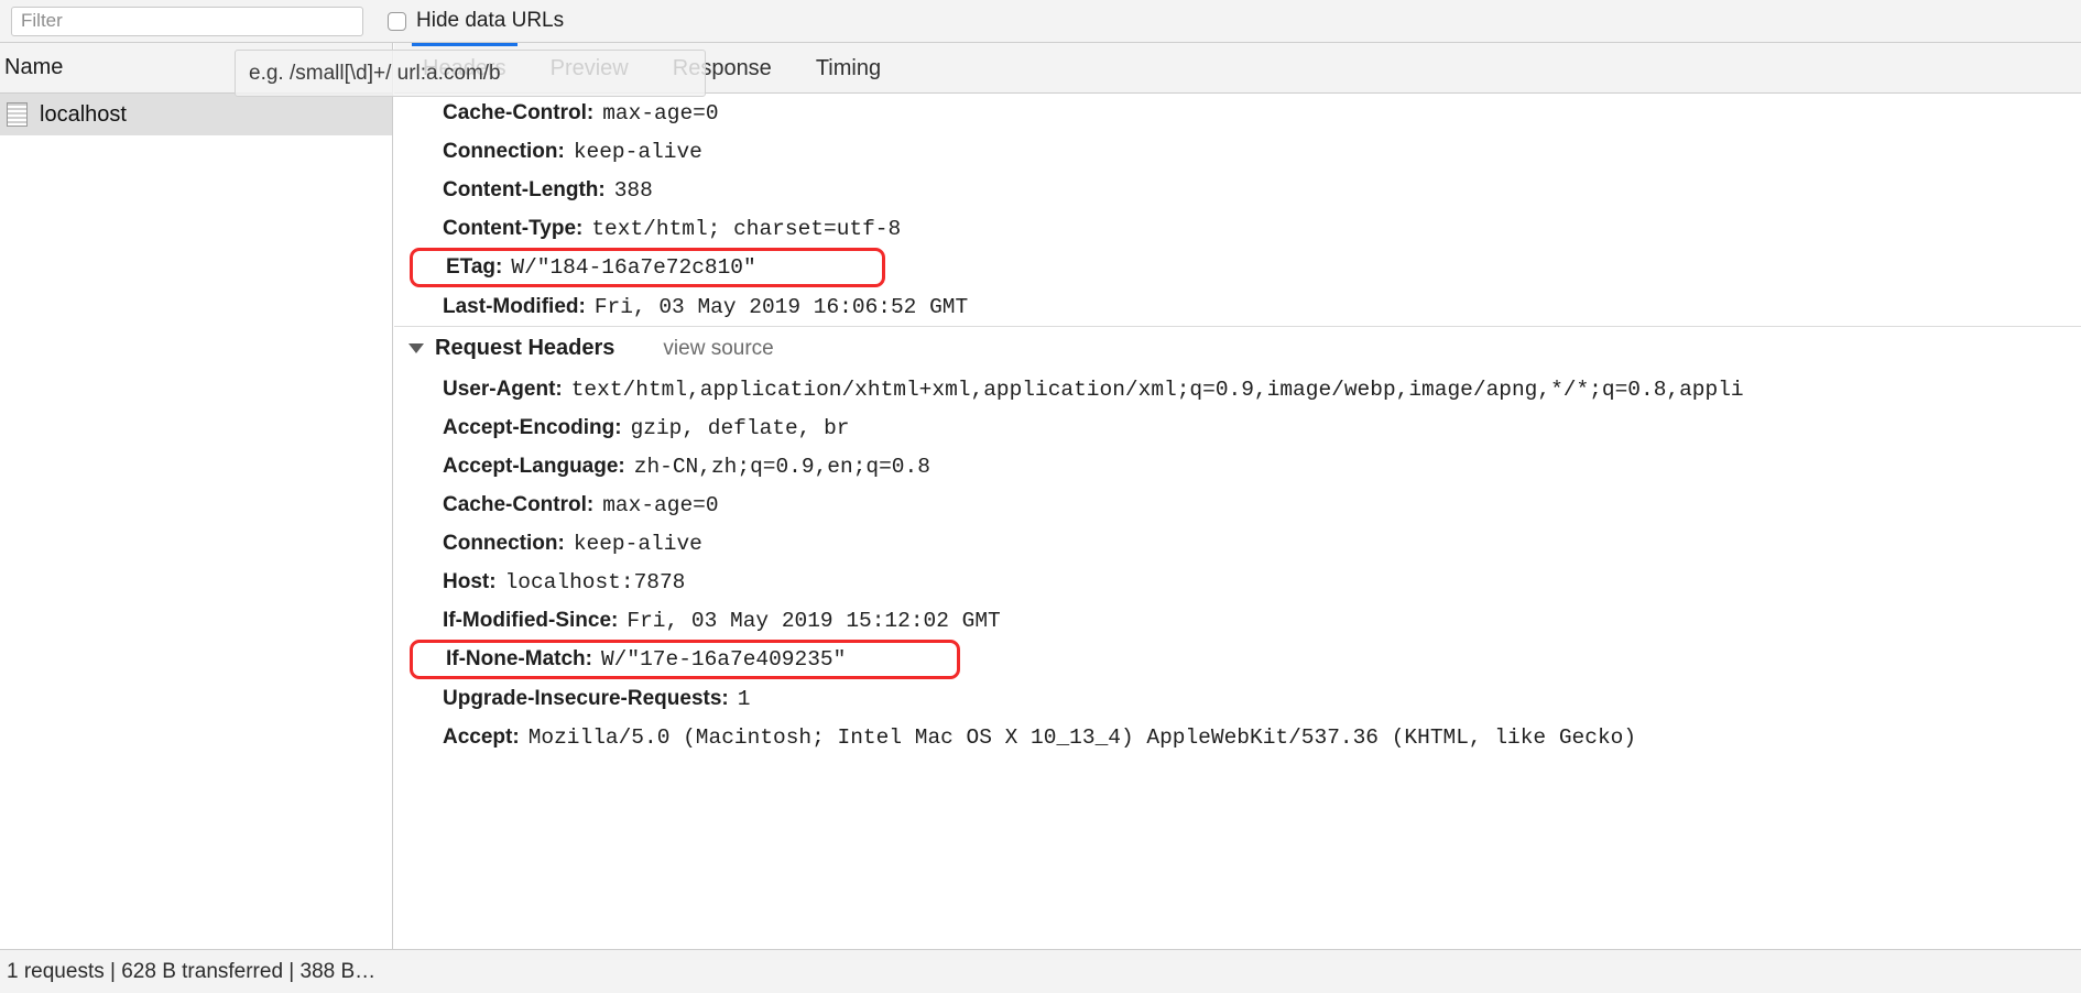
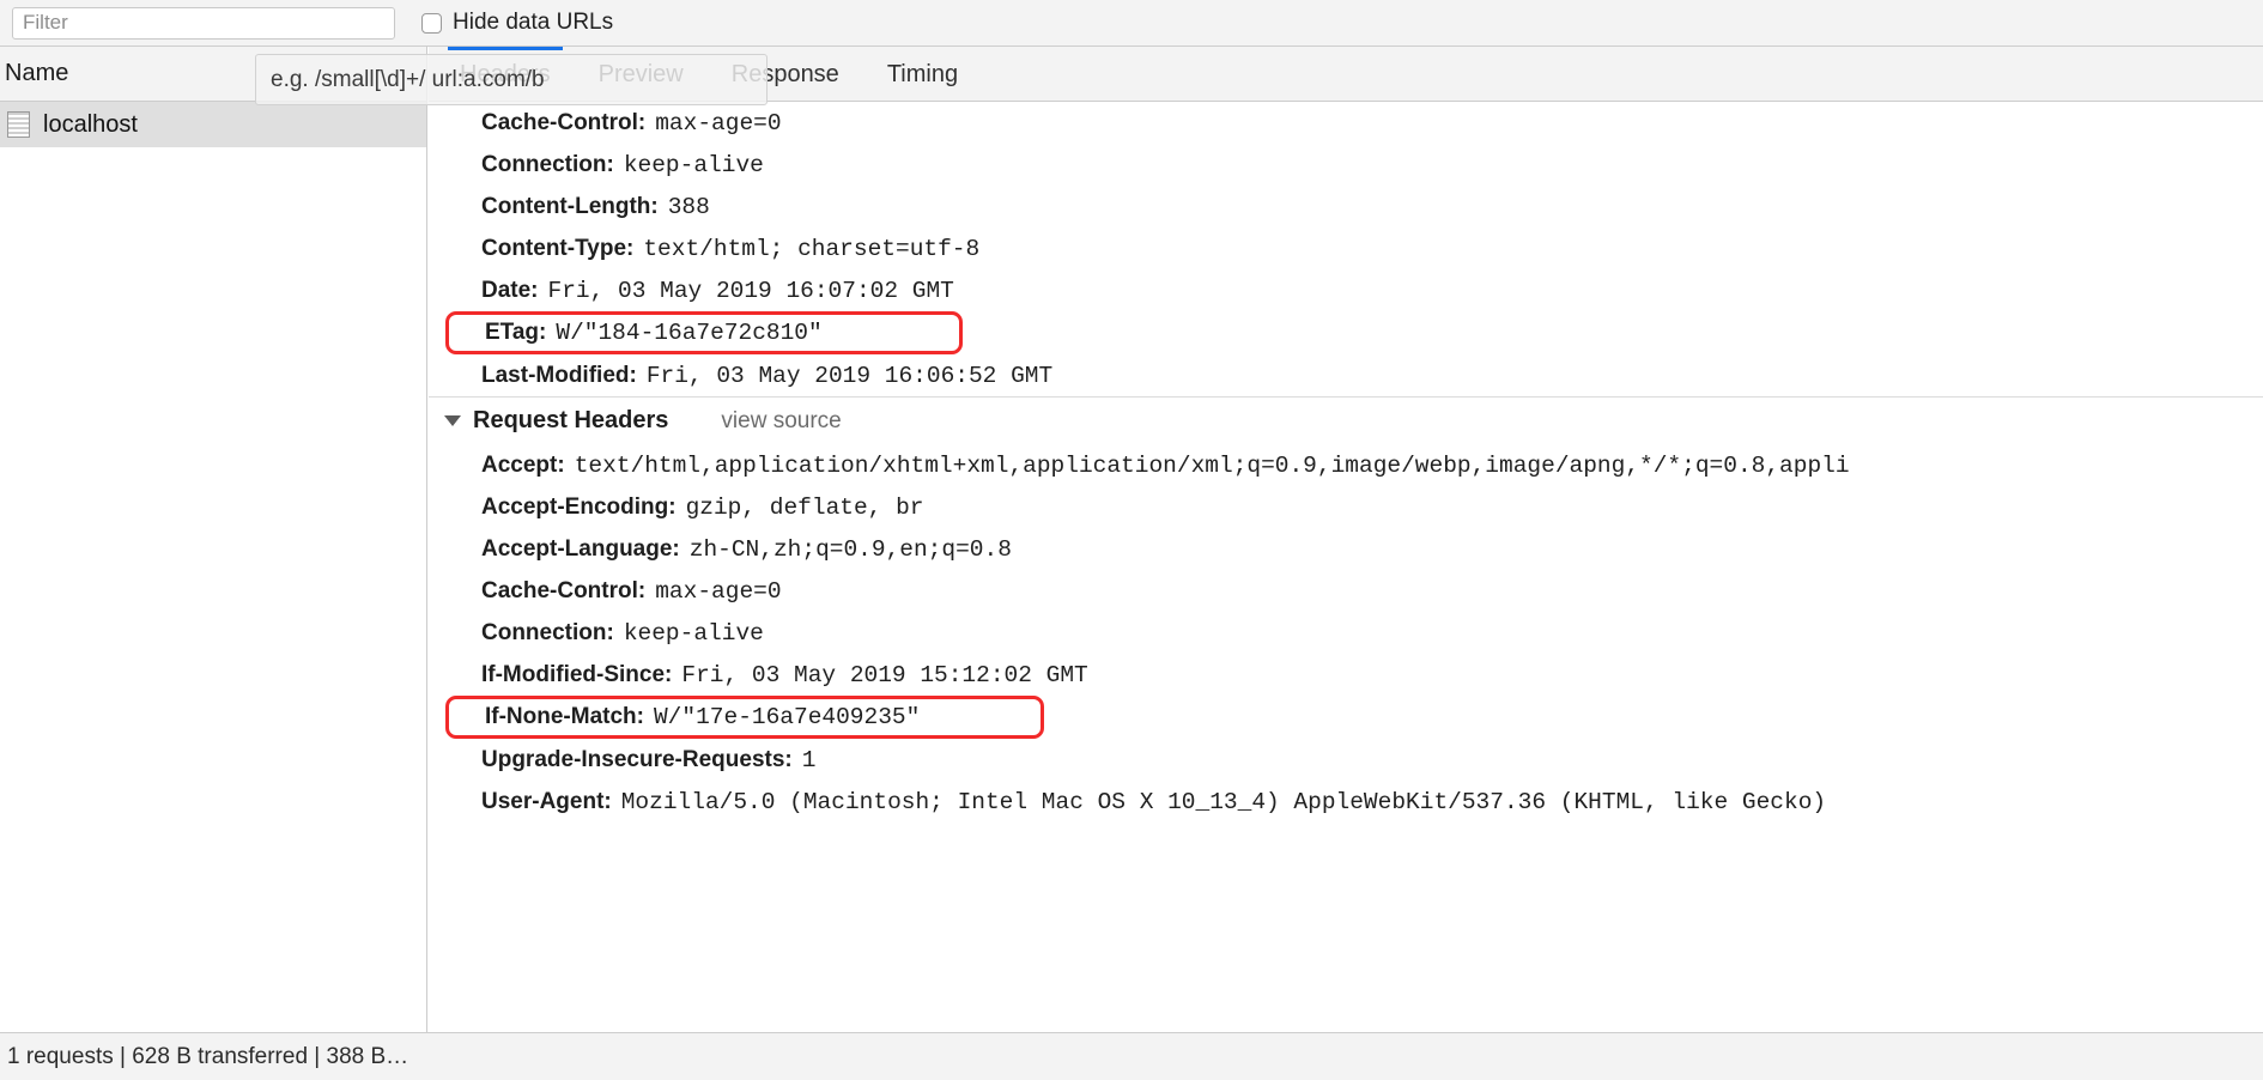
  Filter
  Hide data URLs
  Name
  localhost
  Headers
  Preview
  Response
  Timing
  e.g. /small[\d]+/ url:a.com/b
  Cache-Control:
  max-age=0
  Connection:
  keep-alive
  Content-Length:
  388
  Content-Type:
  text/html; charset=utf-8
+ Date:
+ Fri, 03 May 2019 16:07:02 GMT
  ETag:
  W/"184-16a7e72c810"
  Last-Modified:
  Fri, 03 May 2019 16:06:52 GMT
  Request Headers
  view source
- User-Agent:
+ Accept:
  text/html,application/xhtml+xml,application/xml;q=0.9,image/webp,image/apng,*/*;q=0.8,appli
  Accept-Encoding:
  gzip, deflate, br
  Accept-Language:
  zh-CN,zh;q=0.9,en;q=0.8
  Cache-Control:
  max-age=0
  Connection:
  keep-alive
- Host:
- localhost:7878
  If-Modified-Since:
  Fri, 03 May 2019 15:12:02 GMT
  If-None-Match:
  W/"17e-16a7e409235"
  Upgrade-Insecure-Requests:
  1
- Accept:
+ User-Agent:
  Mozilla/5.0 (Macintosh; Intel Mac OS X 10_13_4) AppleWebKit/537.36 (KHTML, like Gecko)
  1 requests | 628 B transferred | 388 B…
